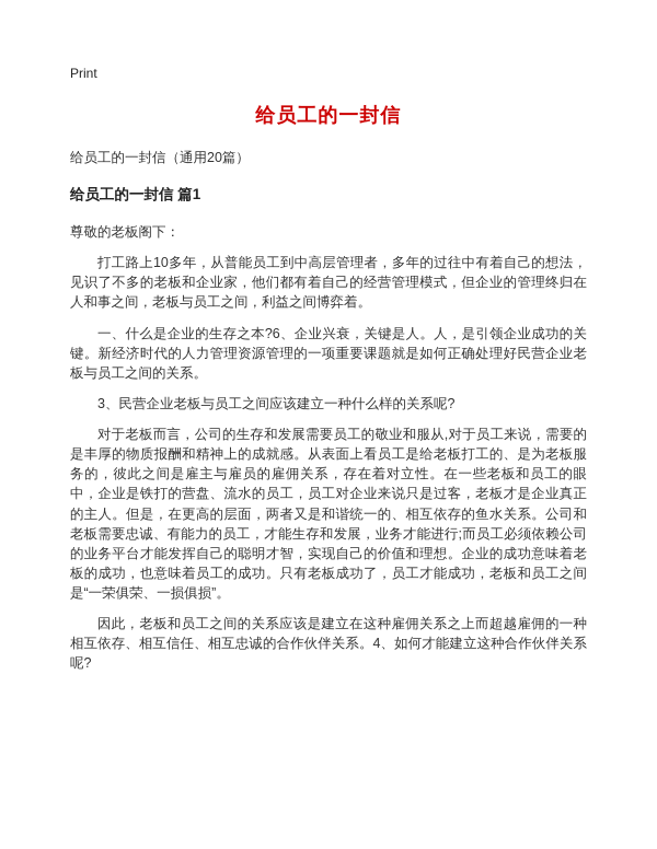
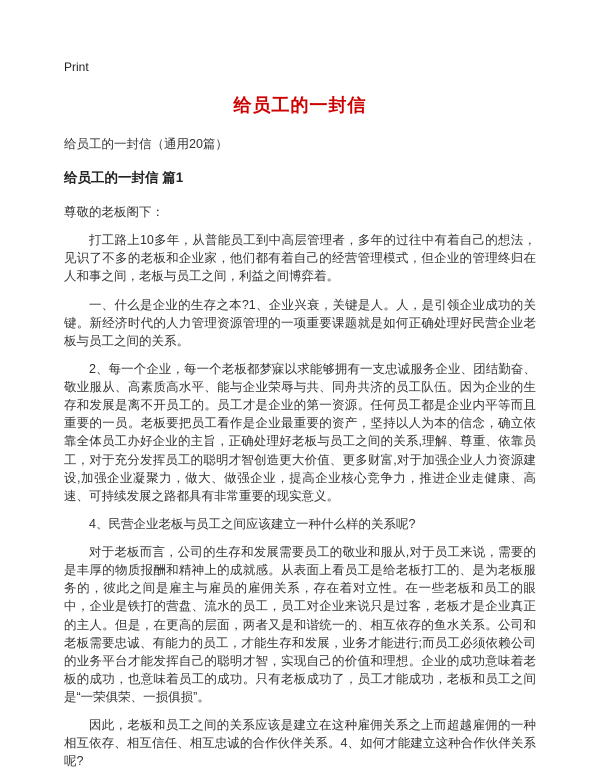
  Print
  给员工的一封信
  给员工的一封信（通用20篇）
  给员工的一封信 篇1
  尊敬的老板阁下：
  打工路上10多年，从普能员工到中高层管理者，多年的过往中有着自己的想法，见识了不多的老板和企业家，他们都有着自己的经营管理模式，但企业的管理终归在人和事之间，老板与员工之间，利益之间博弈着。
- 一、什么是企业的生存之本?6、企业兴衰，关键是人。人，是引领企业成功的关键。新经济时代的人力管理资源管理的一项重要课题就是如何正确处理好民营企业老板与员工之间的关系。
+ 一、什么是企业的生存之本?1、企业兴衰，关键是人。人，是引领企业成功的关键。新经济时代的人力管理资源管理的一项重要课题就是如何正确处理好民营企业老板与员工之间的关系。
+ 2、每一个企业，每一个老板都梦寐以求能够拥有一支忠诚服务企业、团结勤奋、敬业服从、高素质高水平、能与企业荣辱与共、同舟共济的员工队伍。因为企业的生存和发展是离不开员工的。员工才是企业的第一资源。任何员工都是企业内平等而且重要的一员。老板要把员工看作是企业最重要的资产，坚持以人为本的信念，确立依靠全体员工办好企业的主旨，正确处理好老板与员工之间的关系,理解、尊重、依靠员工，对于充分发挥员工的聪明才智创造更大价值、更多财富,对于加强企业人力资源建设,加强企业凝聚力，做大、做强企业，提高企业核心竞争力，推进企业走健康、高速、可持续发展之路都具有非常重要的现实意义。
- 3、民营企业老板与员工之间应该建立一种什么样的关系呢?
+ 4、民营企业老板与员工之间应该建立一种什么样的关系呢?
  对于老板而言，公司的生存和发展需要员工的敬业和服从,对于员工来说，需要的是丰厚的物质报酬和精神上的成就感。从表面上看员工是给老板打工的、是为老板服务的，彼此之间是雇主与雇员的雇佣关系，存在着对立性。在一些老板和员工的眼中，企业是铁打的营盘、流水的员工，员工对企业来说只是过客，老板才是企业真正的主人。但是，在更高的层面，两者又是和谐统一的、相互依存的鱼水关系。公司和老板需要忠诚、有能力的员工，才能生存和发展，业务才能进行;而员工必须依赖公司的业务平台才能发挥自己的聪明才智，实现自己的价值和理想。企业的成功意味着老板的成功，也意味着员工的成功。只有老板成功了，员工才能成功，老板和员工之间是“一荣俱荣、一损俱损”。
  因此，老板和员工之间的关系应该是建立在这种雇佣关系之上而超越雇佣的一种相互依存、相互信任、相互忠诚的合作伙伴关系。4、如何才能建立这种合作伙伴关系呢?
